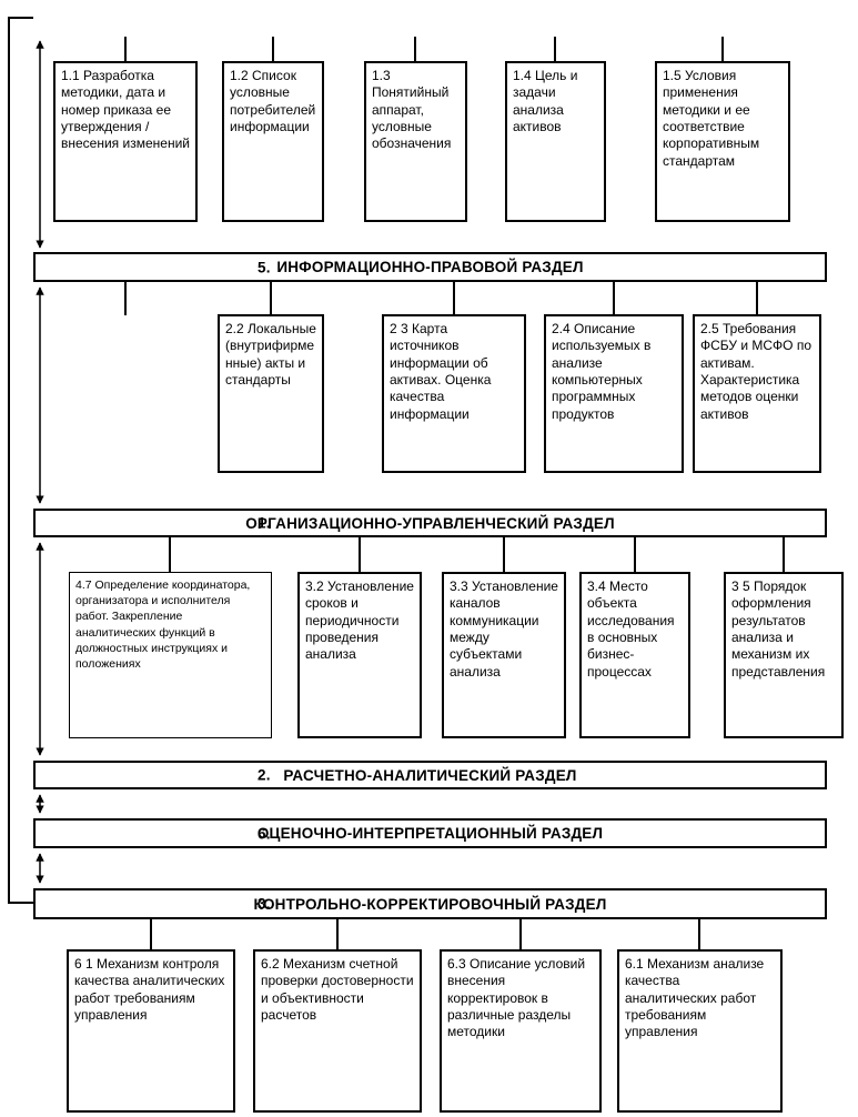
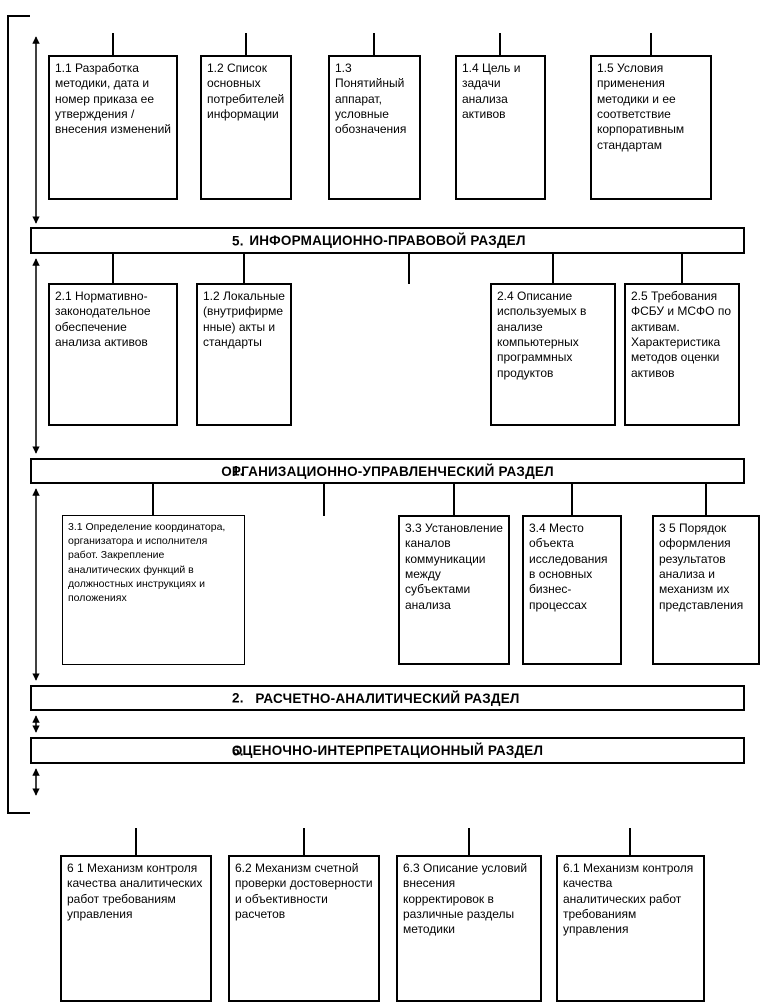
  1.1 Разработка методики, дата и номер приказа ее утверждения / внесения изменений
- 1.2 Список условные потребителей информации
+ 1.2 Список основных потребителей информации
  1.3 Понятийный аппарат, условные обозначения
  1.4 Цель и задачи анализа активов
  1.5 Условия применения методики и ее соответствие корпоративным стандартам
  5.
  ИНФОРМАЦИОННО-ПРАВОВОЙ РАЗДЕЛ
+ 2.1 Нормативно-законодательное обеспечение анализа активов
- 2.2 Локальные (внутрифирменные) акты и стандарты
+ 1.2 Локальные (внутрифирменные) акты и стандарты
- 2 3 Карта источников информации об активах. Оценка качества информации
  2.4 Описание используемых в анализе компьютерных программных продуктов
  2.5 Требования ФСБУ и МСФО по активам. Характеристика методов оценки активов
  1.
  ОРГАНИЗАЦИОННО-УПРАВЛЕНЧЕСКИЙ РАЗДЕЛ
- 4.7 Определение координатора, организатора и исполнителя работ. Закрепление аналитических функций в должностных инструкциях и положениях
+ 3.1 Определение координатора, организатора и исполнителя работ. Закрепление аналитических функций в должностных инструкциях и положениях
- 3.2 Установление сроков и периодичности проведения анализа
  3.3 Установление каналов коммуникации между субъектами анализа
  3.4 Место объекта исследования в основных бизнес-процессах
  3 5 Порядок оформления результатов анализа и механизм их представления
  2.
  РАСЧЕТНО-АНАЛИТИЧЕСКИЙ РАЗДЕЛ
  6.
  ОЦЕНОЧНО-ИНТЕРПРЕТАЦИОННЫЙ РАЗДЕЛ
- 3.
- КОНТРОЛЬНО-КОРРЕКТИРОВОЧНЫЙ РАЗДЕЛ
  6 1 Механизм контроля качества аналитических работ требованиям управления
  6.2 Механизм счетной проверки достоверности и объективности расчетов
  6.3 Описание условий внесения корректировок в различные разделы методики
- 6.1 Механизм анализе качества аналитических работ требованиям управления
+ 6.1 Механизм контроля качества аналитических работ требованиям управления
